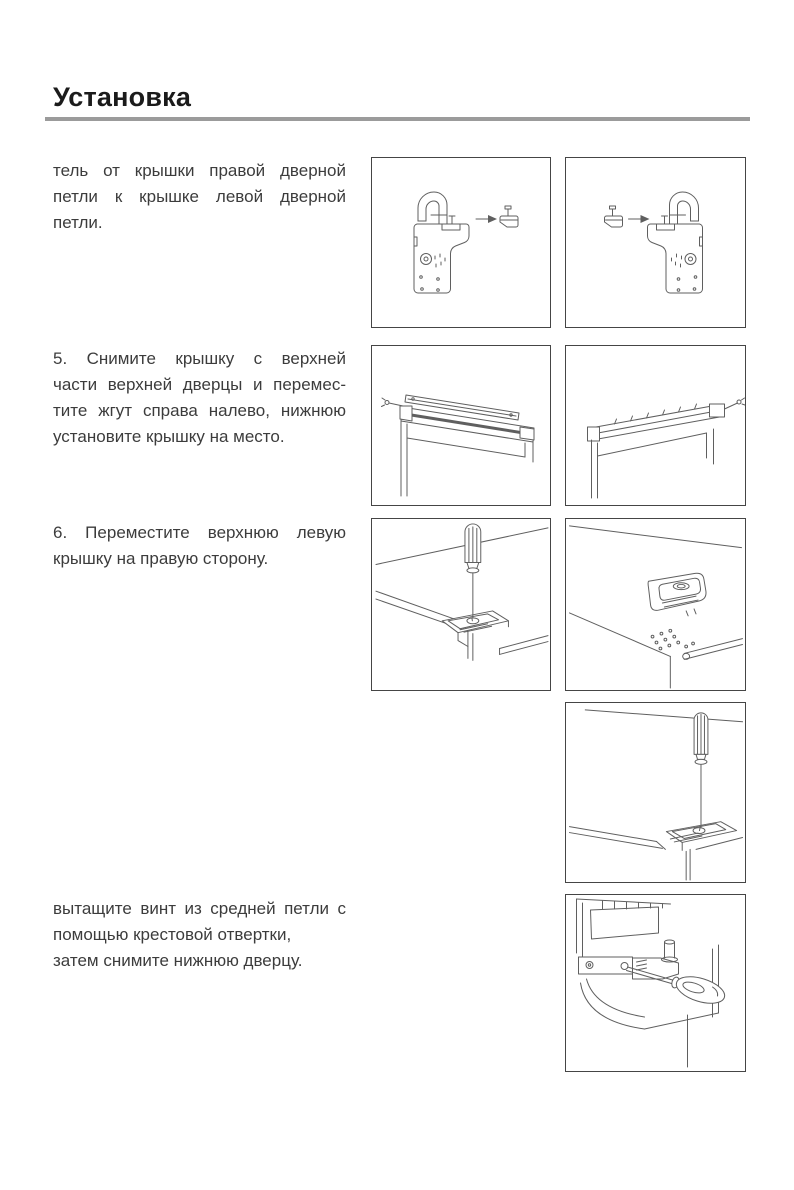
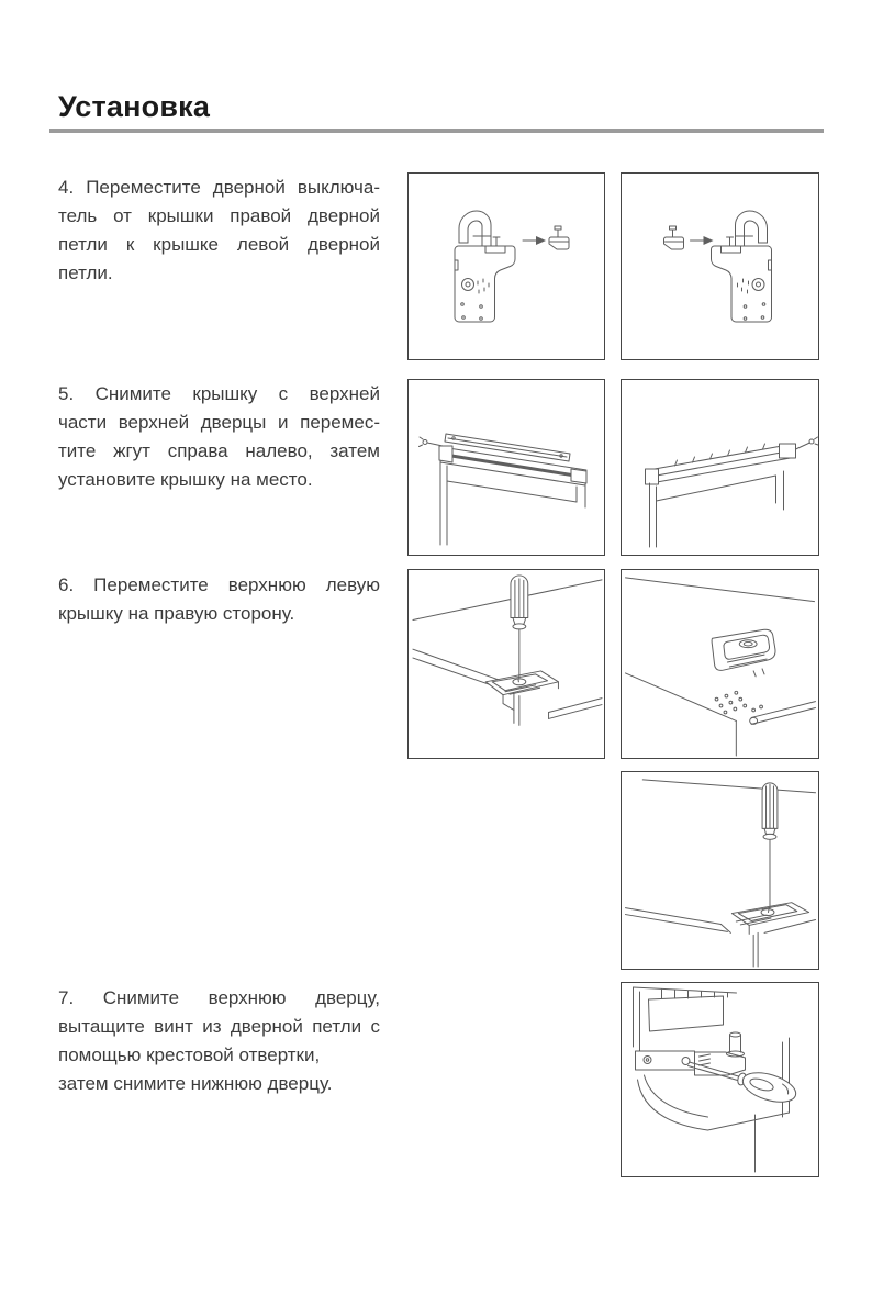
  Установка
+ 4. Переместите дверной выключа-
  тель от крышки правой дверной
  петли к крышке левой дверной
  петли.
  5. Снимите крышку с верхней
  части верхней дверцы и перемес-
- тите жгут справа налево, нижнюю
+ тите жгут справа налево, затем
  установите крышку на место.
  6. Переместите верхнюю левую
  крышку на правую сторону.
+ 7. Снимите верхнюю дверцу,
- вытащите винт из средней петли с
+ вытащите винт из дверной петли с
  помощью крестовой отвертки,
  затем снимите нижнюю дверцу.
